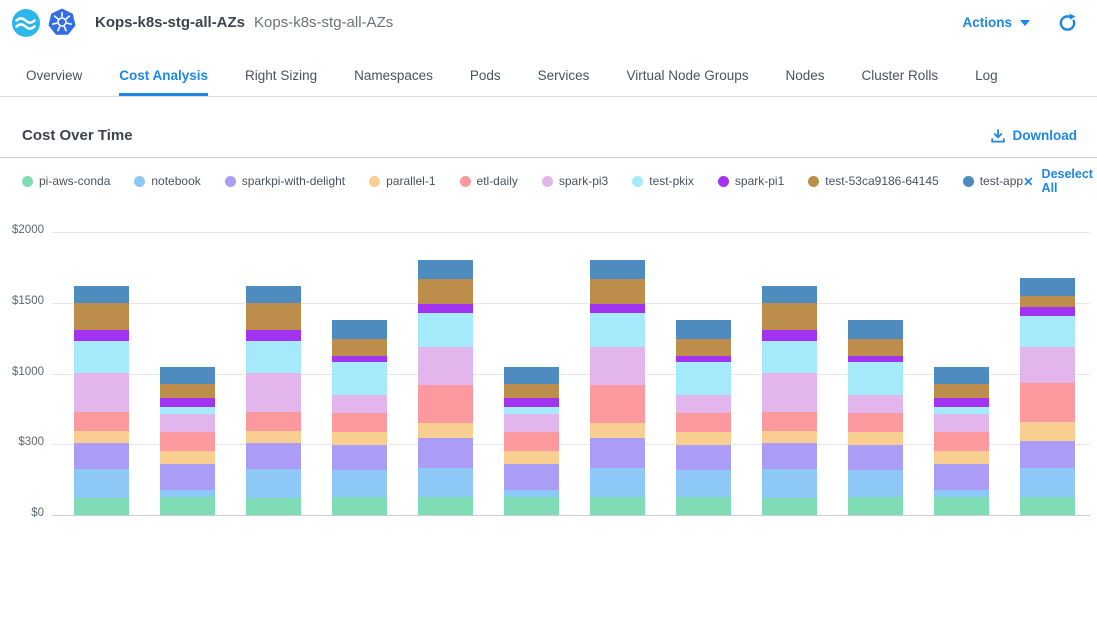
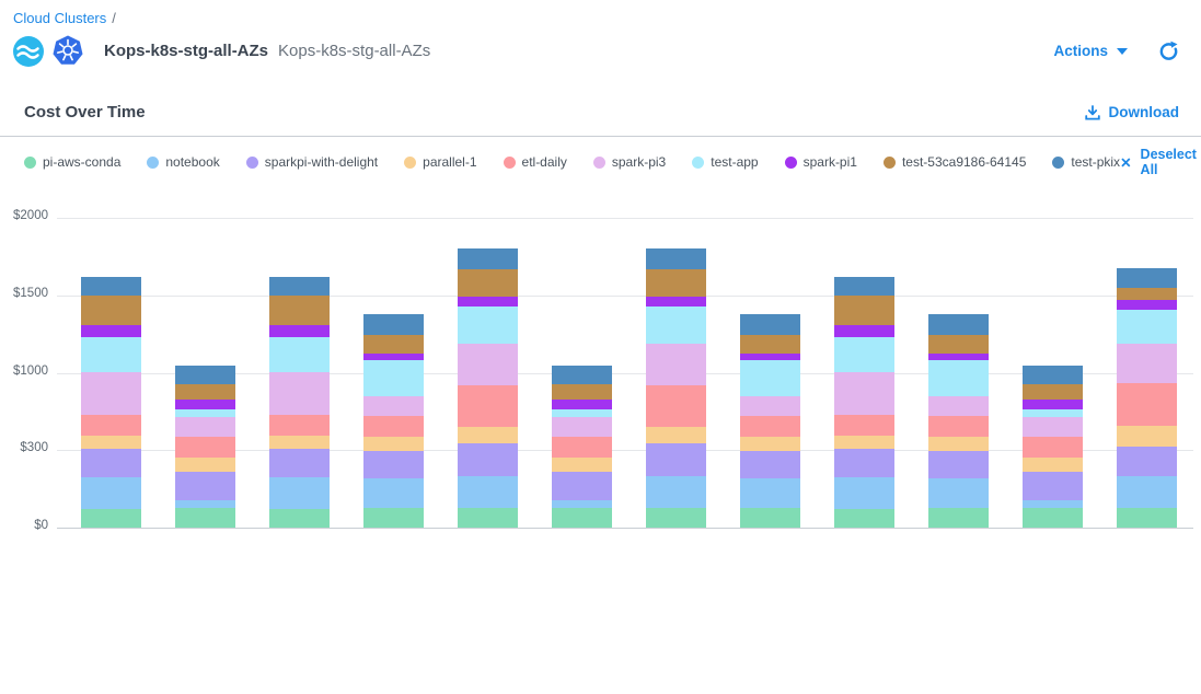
+ Cloud Clusters /
  Kops-k8s-stg-all-AZs
  Kops-k8s-stg-all-AZs
  Actions
- Overview
- Cost Analysis
- Right Sizing
- Namespaces
- Pods
- Services
- Virtual Node Groups
- Nodes
- Cluster Rolls
- Log
  Cost Over Time
  Download
  pi-aws-conda
  notebook
  sparkpi-with-delight
  parallel-1
  etl-daily
  spark-pi3
- test-pkix
+ test-app
  spark-pi1
  test-53ca9186-64145
- test-app
+ test-pkix
  ✕
  Deselect All
  $0
  $300
  $1000
  $1500
  $2000
